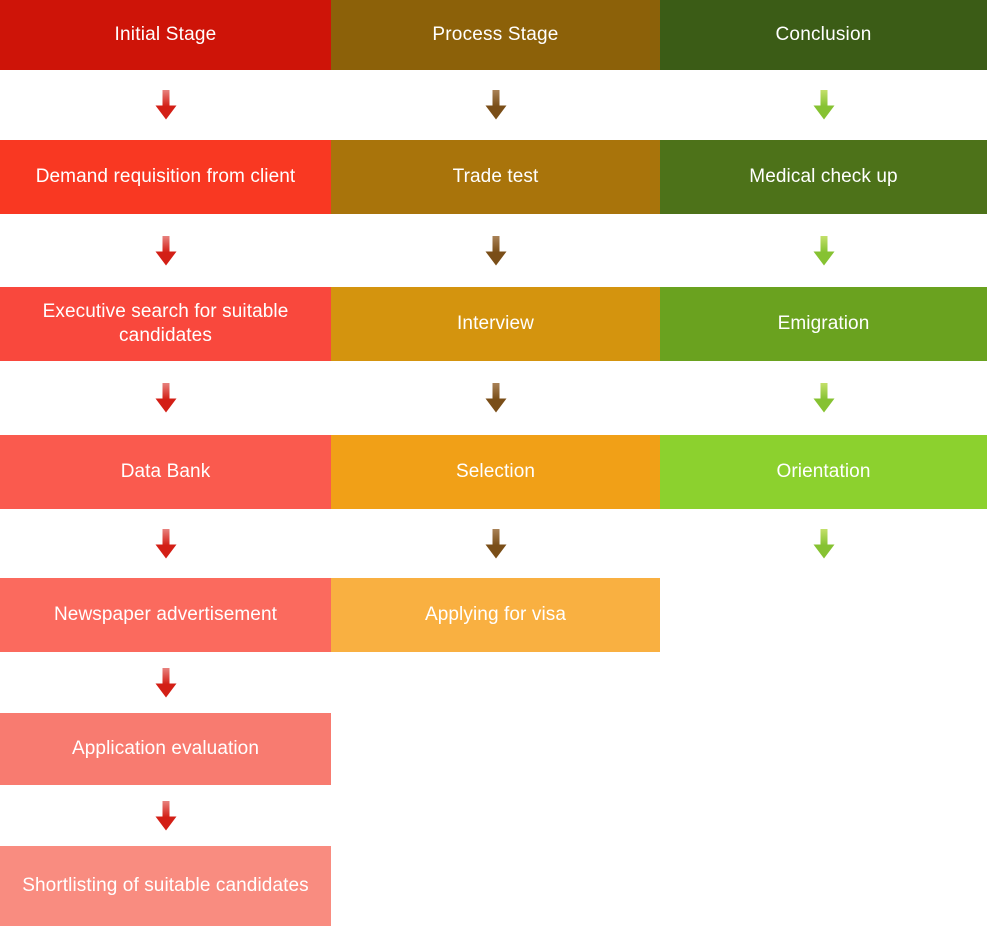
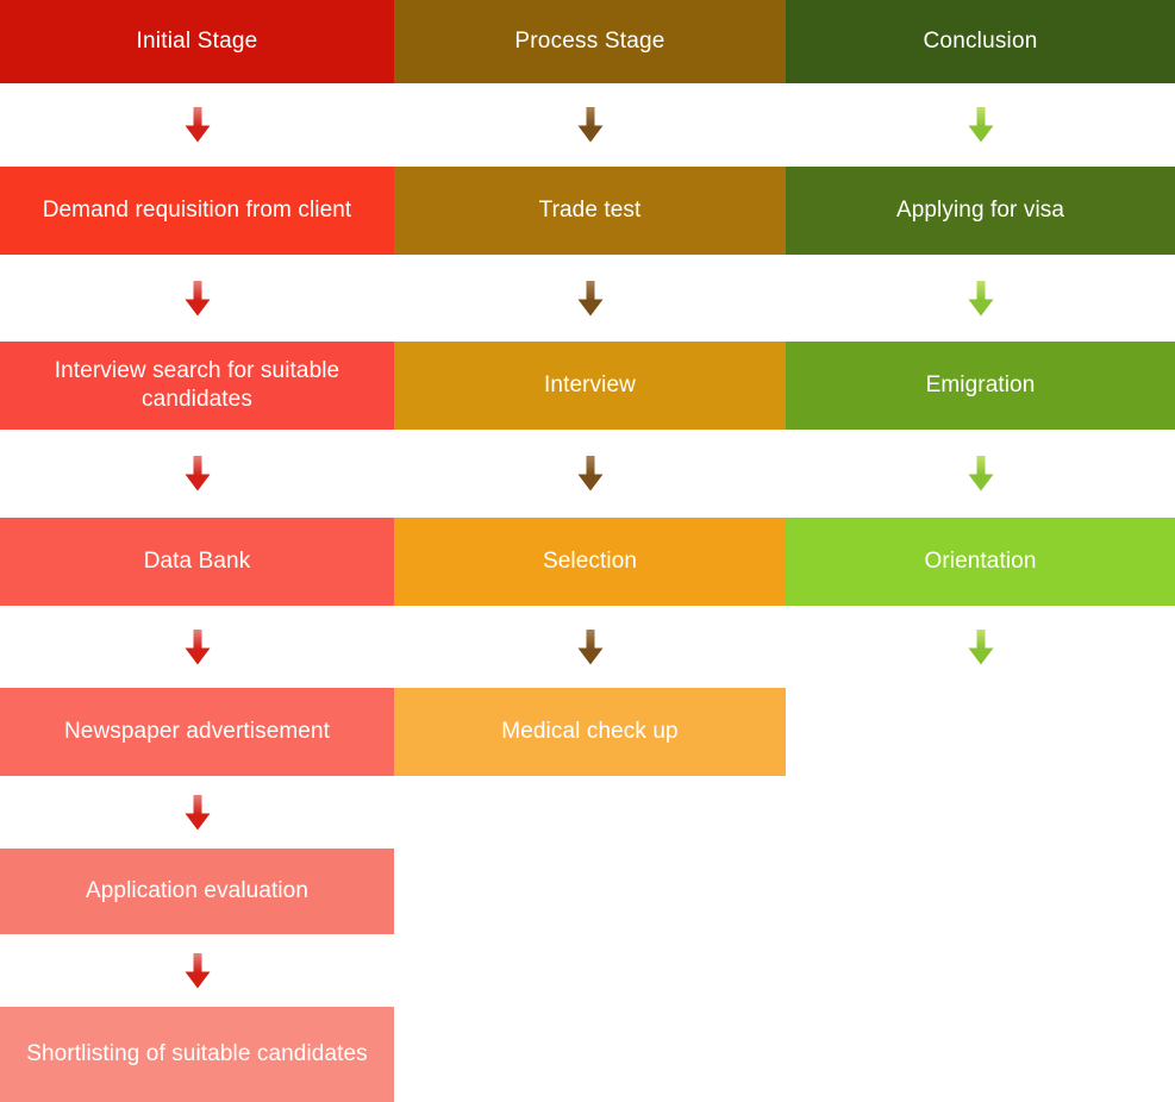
  Initial Stage
  Demand requisition from client
- Executive search for suitable candidates
+ Interview search for suitable candidates
  Data Bank
  Newspaper advertisement
  Application evaluation
  Shortlisting of suitable candidates
  Process Stage
  Trade test
  Interview
  Selection
- Applying for visa
+ Medical check up
  Conclusion
- Medical check up
+ Applying for visa
  Emigration
  Orientation
